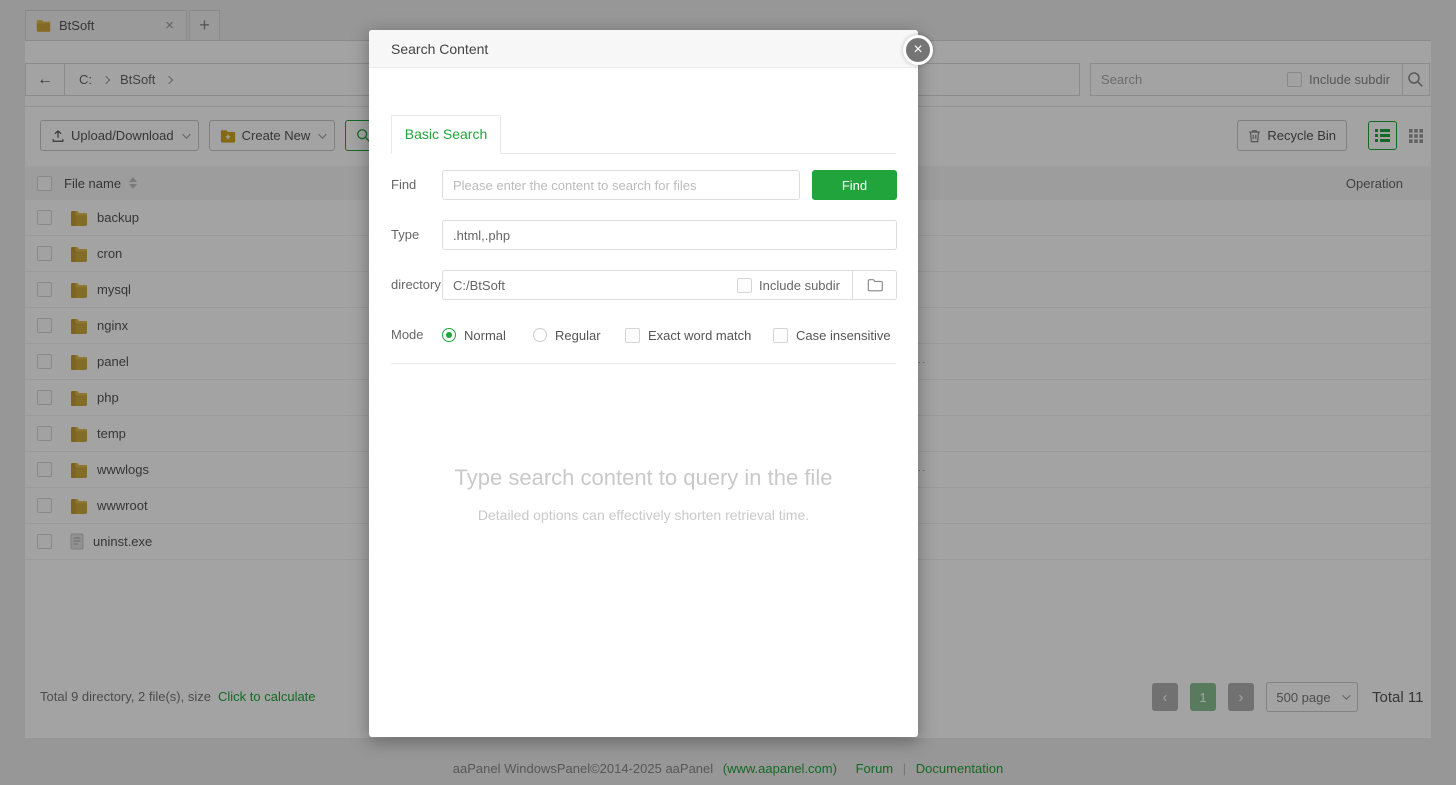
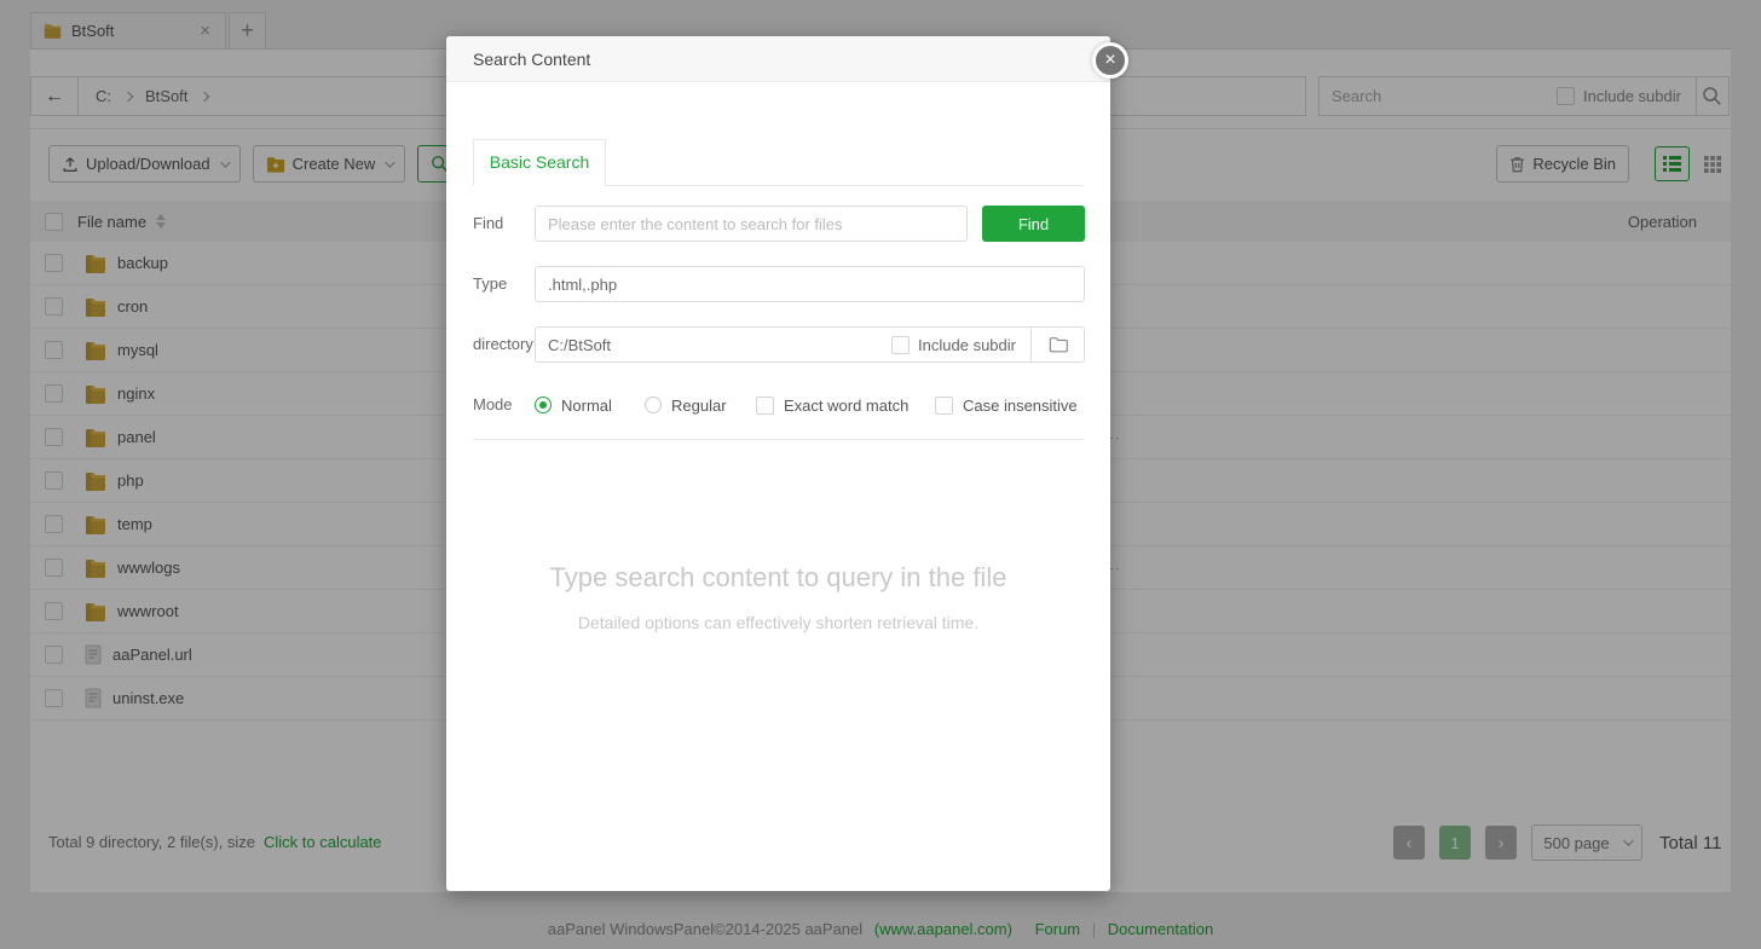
  BtSoft
  ×
  +
  ←
  C:
  BtSoft
  Search
  Include subdir
  Upload/Download
  Create New
  Recycle Bin
  File name
  Operation
  backup
  cron
  mysql
  nginx
  panel
  ..
  php
  temp
  wwwlogs
  ..
  wwwroot
+ aaPanel.url
  uninst.exe
  Total 9 directory, 2 file(s), size
  Click to calculate
  ‹
  1
  ›
  500 page
  Total 11
  aaPanel WindowsPanel©2014-2025 aaPanel (www.aapanel.com) Forum | Documentation
  Search Content
  Basic Search
  Find
  Please enter the content to search for files
  Find
  Type
  .html,.php
  directory
  C:/BtSoft
  Include subdir
  Mode
  Normal
  Regular
  Exact word match
  Case insensitive
  Type search content to query in the file
  Detailed options can effectively shorten retrieval time.
  ×
